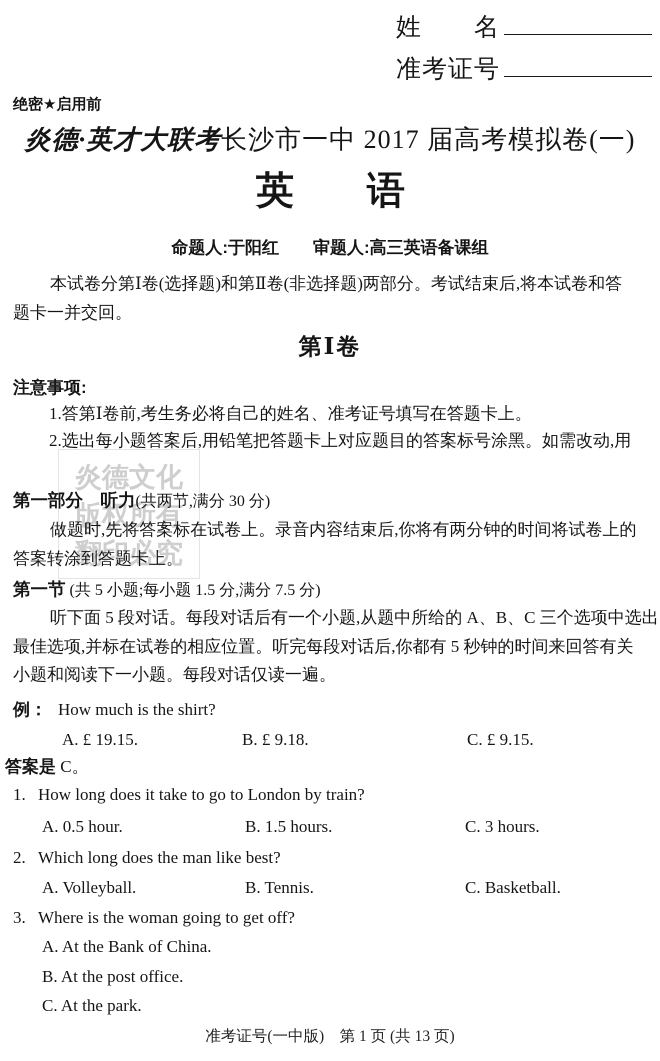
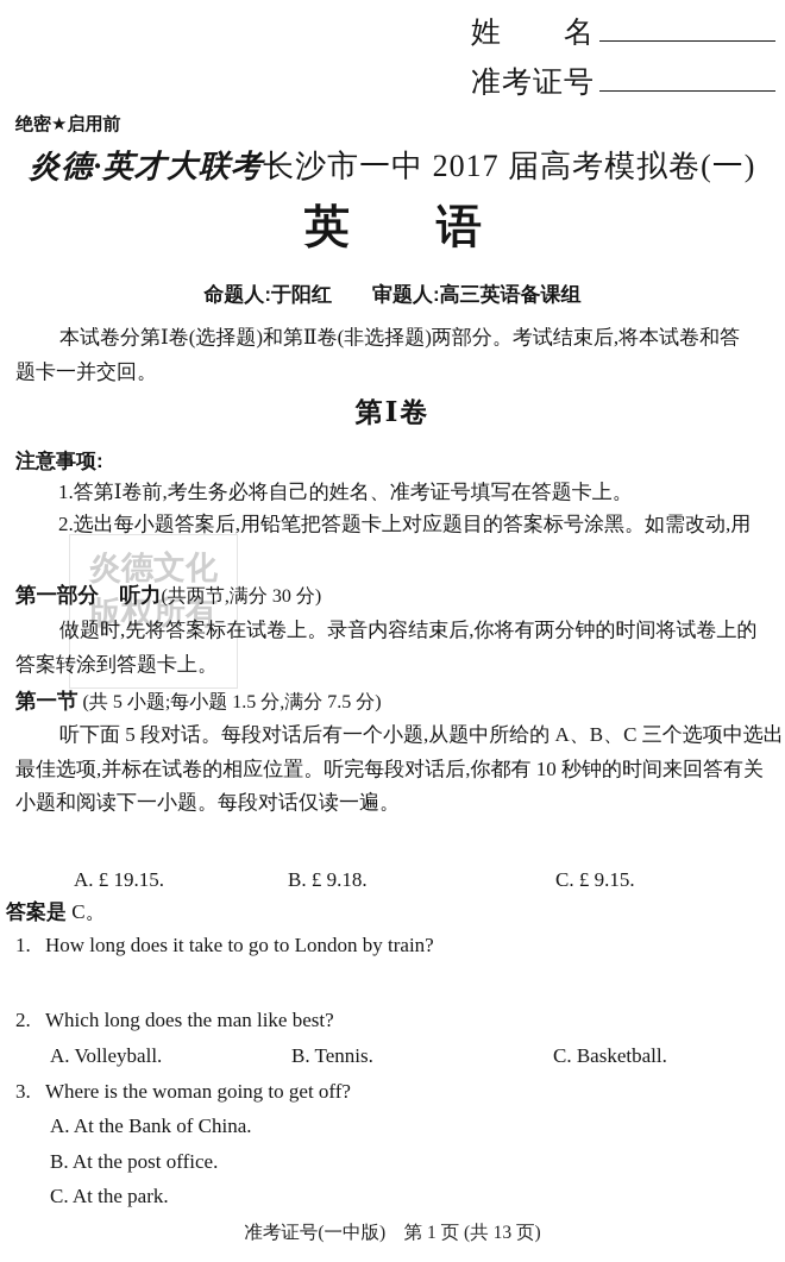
  炎德文化
  版权所有
- 翻印必究
  姓 名
  准考证号
  绝密★启用前
  炎德·英才大联考长沙市一中 2017 届高考模拟卷(一)
  英 语
  命题人:于阳红 审题人:高三英语备课组
  本试卷分第Ⅰ卷(选择题)和第Ⅱ卷(非选择题)两部分。考试结束后,将本试卷和答
  题卡一并交回。
  第Ⅰ卷
  注意事项:
  1.答第Ⅰ卷前,考生务必将自己的姓名、准考证号填写在答题卡上。
  2.选出每小题答案后,用铅笔把答题卡上对应题目的答案标号涂黑。如需改动,用
  第一部分 听力(共两节,满分 30 分)
  做题时,先将答案标在试卷上。录音内容结束后,你将有两分钟的时间将试卷上的
  答案转涂到答题卡上。
  第一节 (共 5 小题;每小题 1.5 分,满分 7.5 分)
  听下面 5 段对话。每段对话后有一个小题,从题中所给的 A、B、C 三个选项中选出
- 最佳选项,并标在试卷的相应位置。听完每段对话后,你都有 5 秒钟的时间来回答有关
+ 最佳选项,并标在试卷的相应位置。听完每段对话后,你都有 10 秒钟的时间来回答有关
  小题和阅读下一小题。每段对话仅读一遍。
- 例： How much is the shirt?
  A. £ 19.15. B. £ 9.18. C. £ 9.15.
  答案是 C。
  1. How long does it take to go to London by train?
- A. 0.5 hour. B. 1.5 hours. C. 3 hours.
  2. Which long does the man like best?
  A. Volleyball. B. Tennis. C. Basketball.
  3. Where is the woman going to get off?
  A. At the Bank of China.
  B. At the post office.
  C. At the park.
  准考证号(一中版) 第 1 页 (共 13 页)
